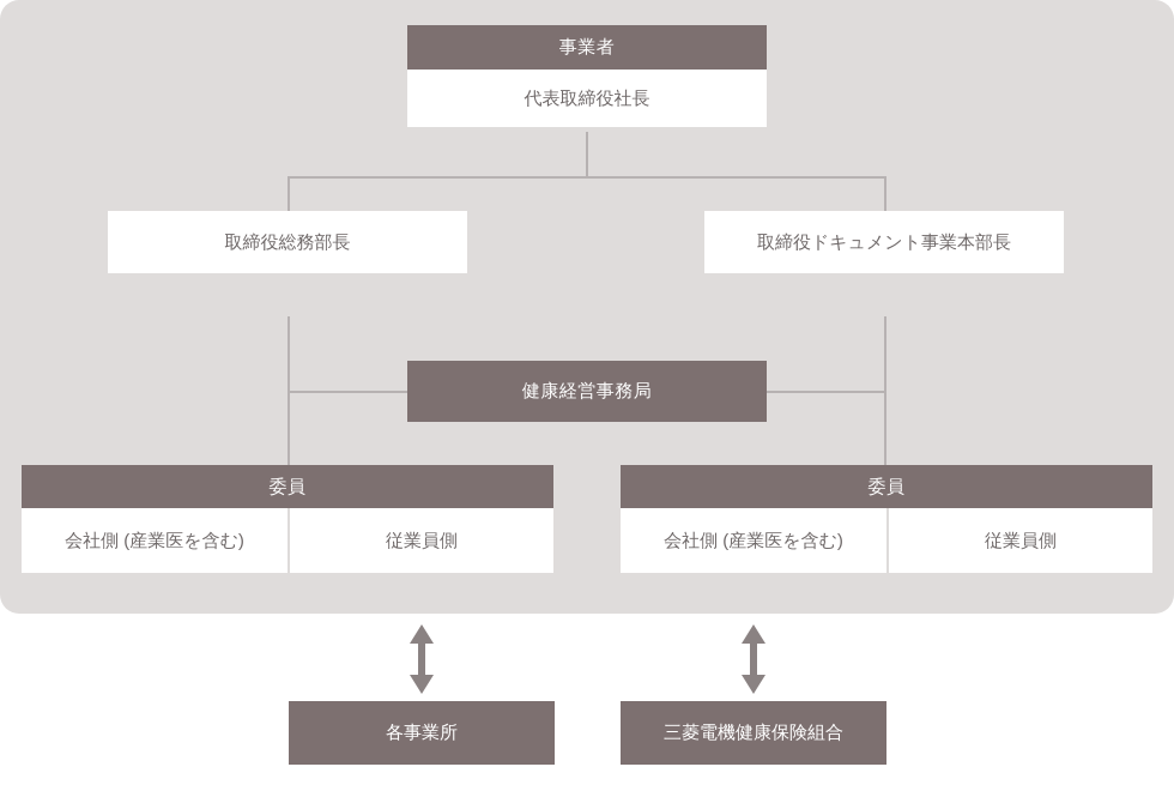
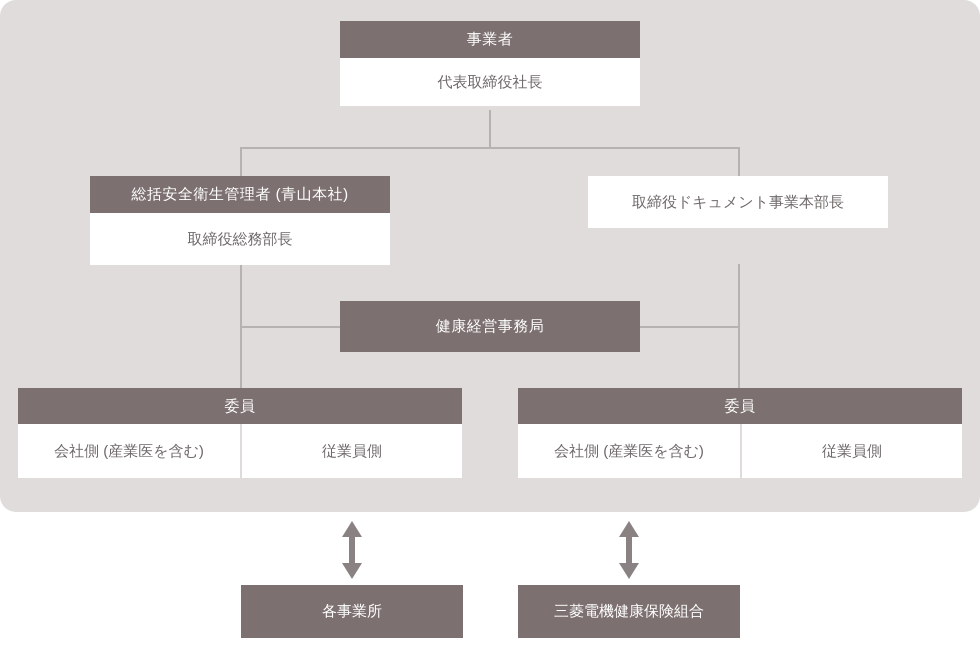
  事業者
  代表取締役社長
+ 総括安全衛生管理者 (青山本社)
  取締役総務部長
  取締役ドキュメント事業本部長
  健康経営事務局
  委員
  会社側 (産業医を含む)
  従業員側
  委員
  会社側 (産業医を含む)
  従業員側
  各事業所
  三菱電機健康保険組合
